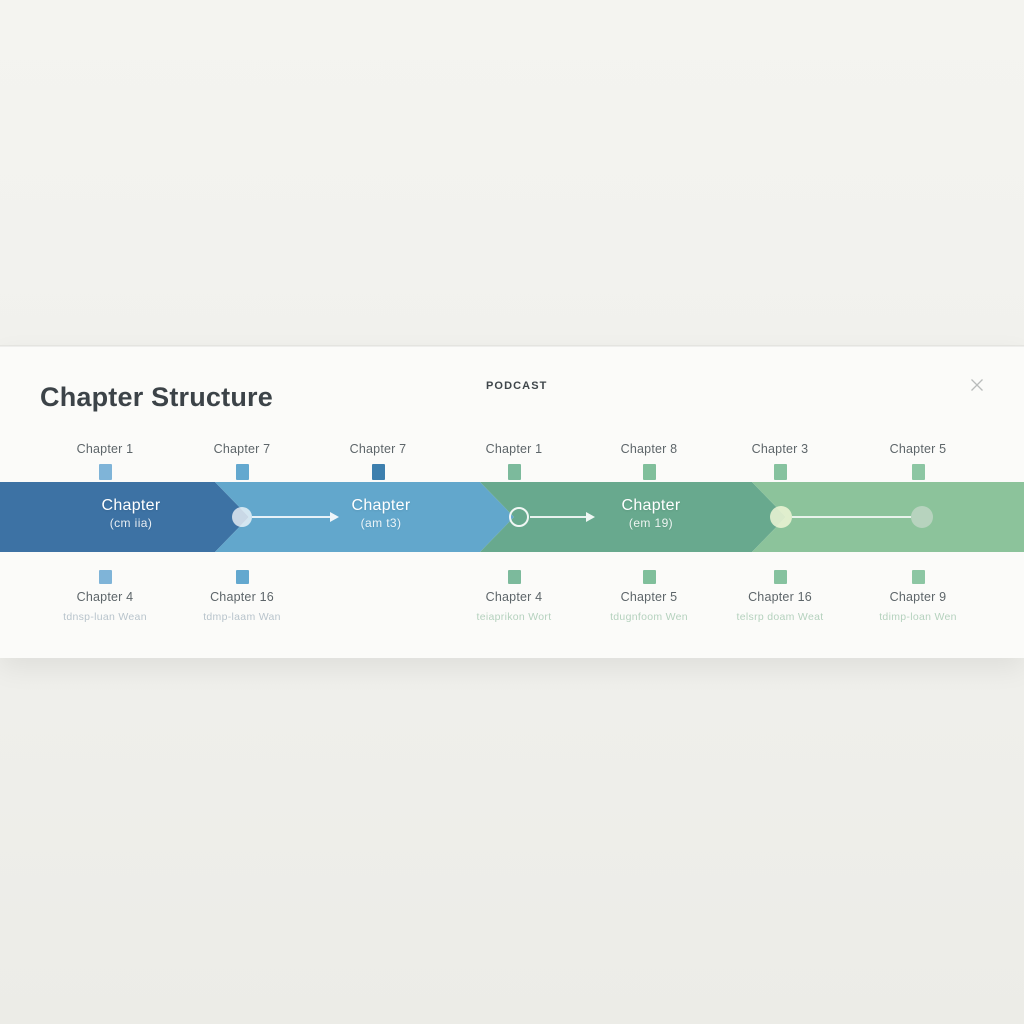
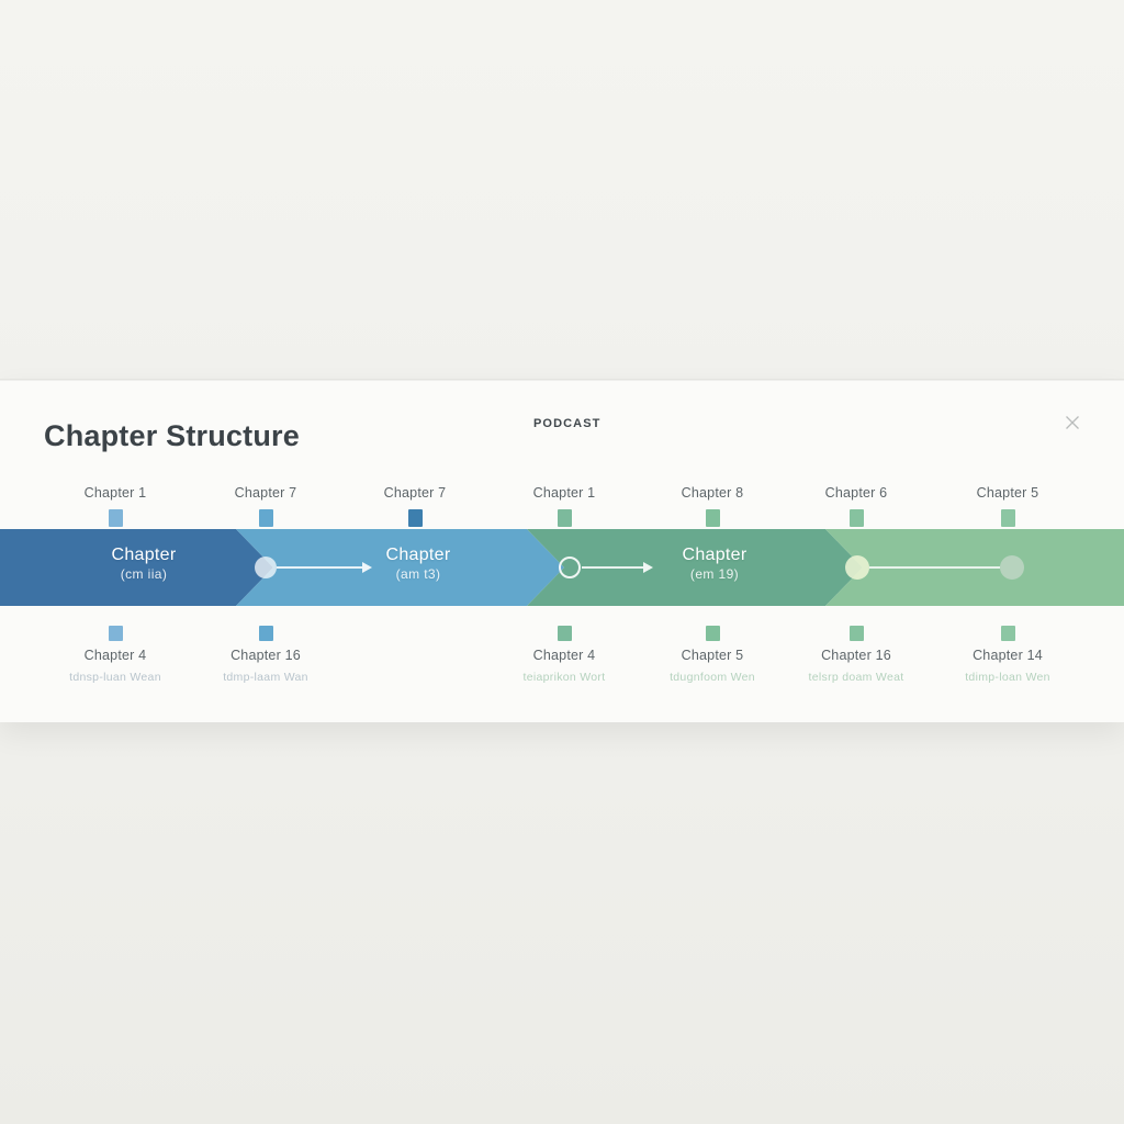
  Chapter Structure
  PODCAST
  Chapter 1
  Chapter 7
  Chapter 7
  Chapter 1
  Chapter 8
- Chapter 3
+ Chapter 6
  Chapter 5
  Chapter
  (cm iia)
  Chapter
  (am t3)
  Chapter
  (em 19)
  Chapter 4
  tdnsp-luan Wean
  Chapter 16
  tdmp-laam Wan
  Chapter 4
  teiaprikon Wort
  Chapter 5
  tdugnfoom Wen
  Chapter 16
  telsrp doam Weat
- Chapter 9
+ Chapter 14
  tdimp-loan Wen
